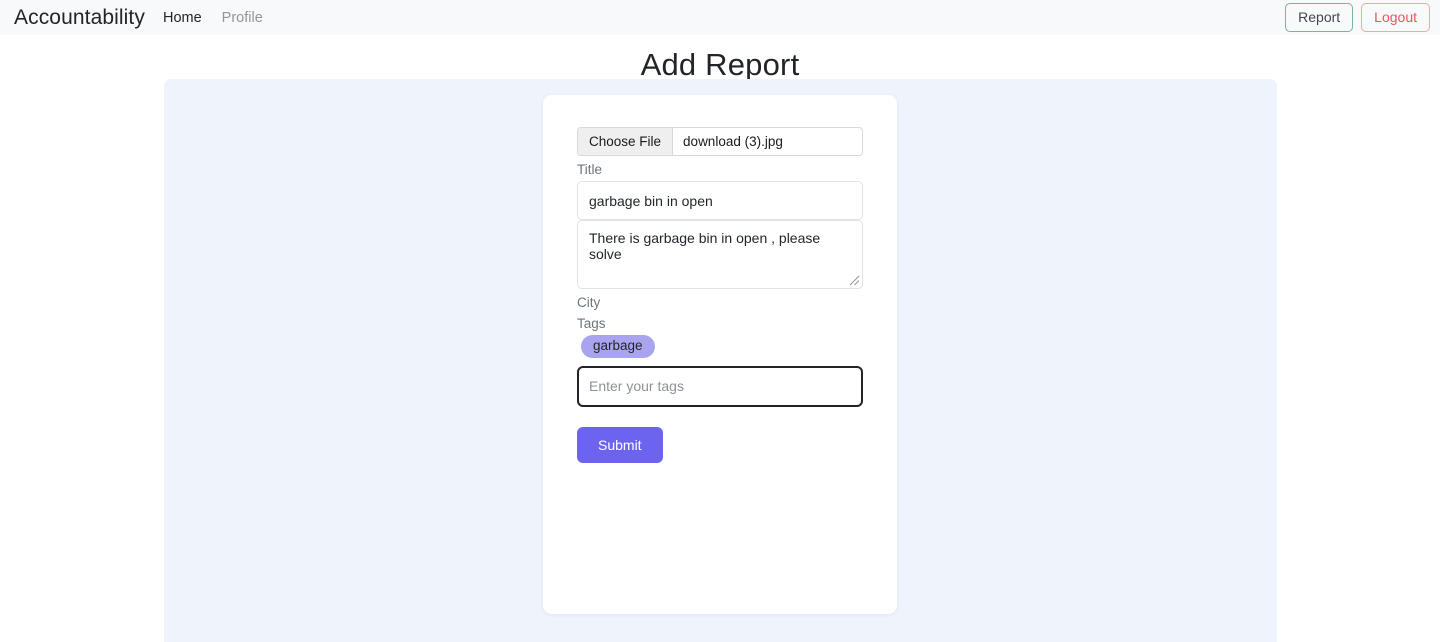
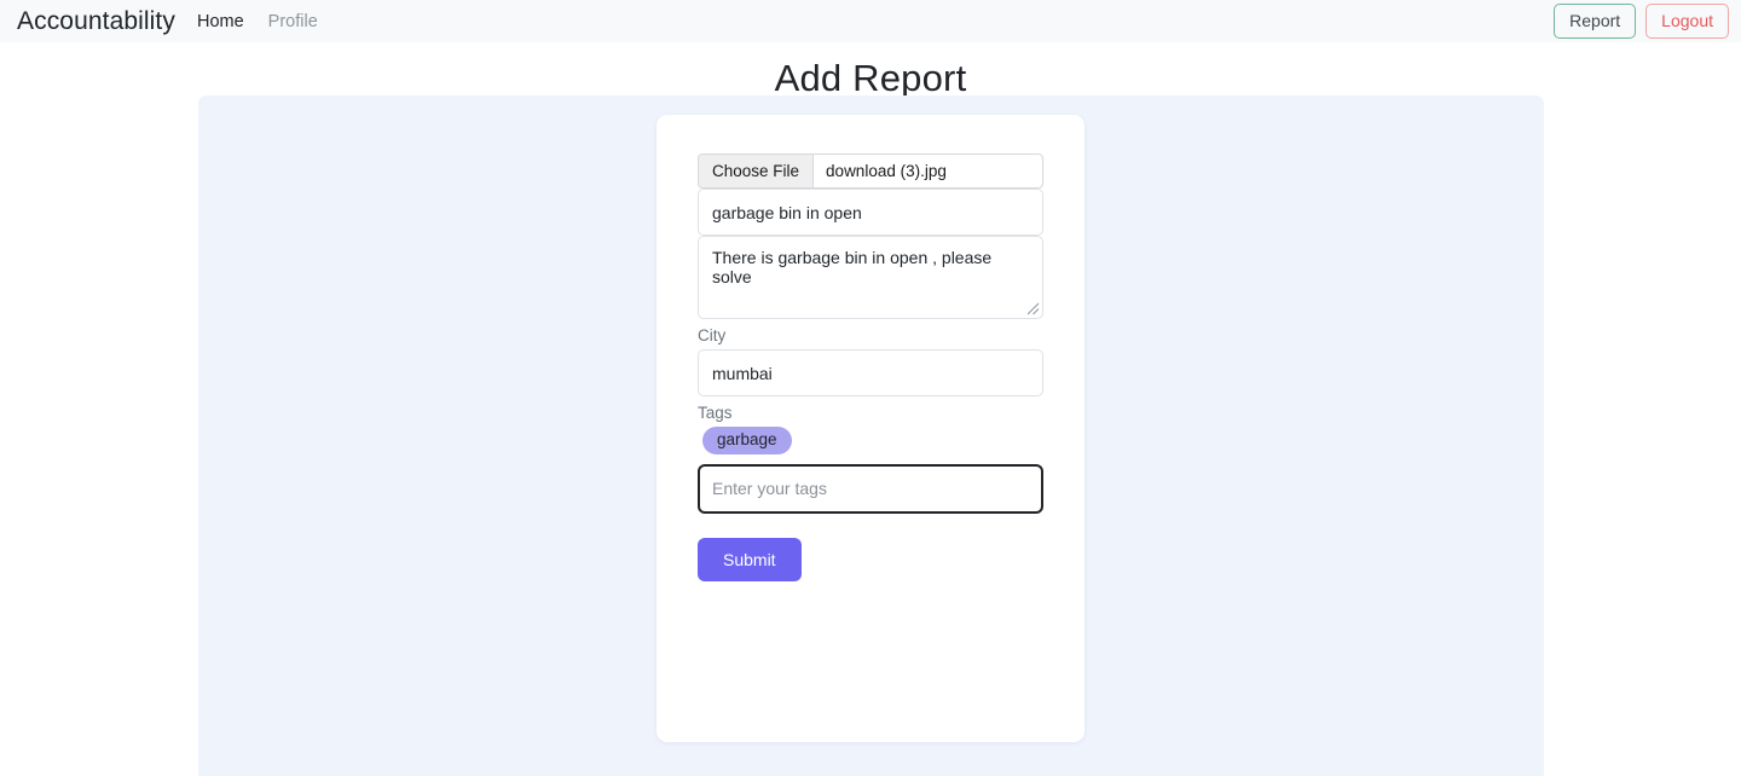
  Accountability
  Home
  Profile
  Report
  Logout
  Add Report
  Choose File
  download (3).jpg
- Title
  garbage bin in open
  City
+ mumbai
  Tags
  garbage
  Enter your tags
  Submit
